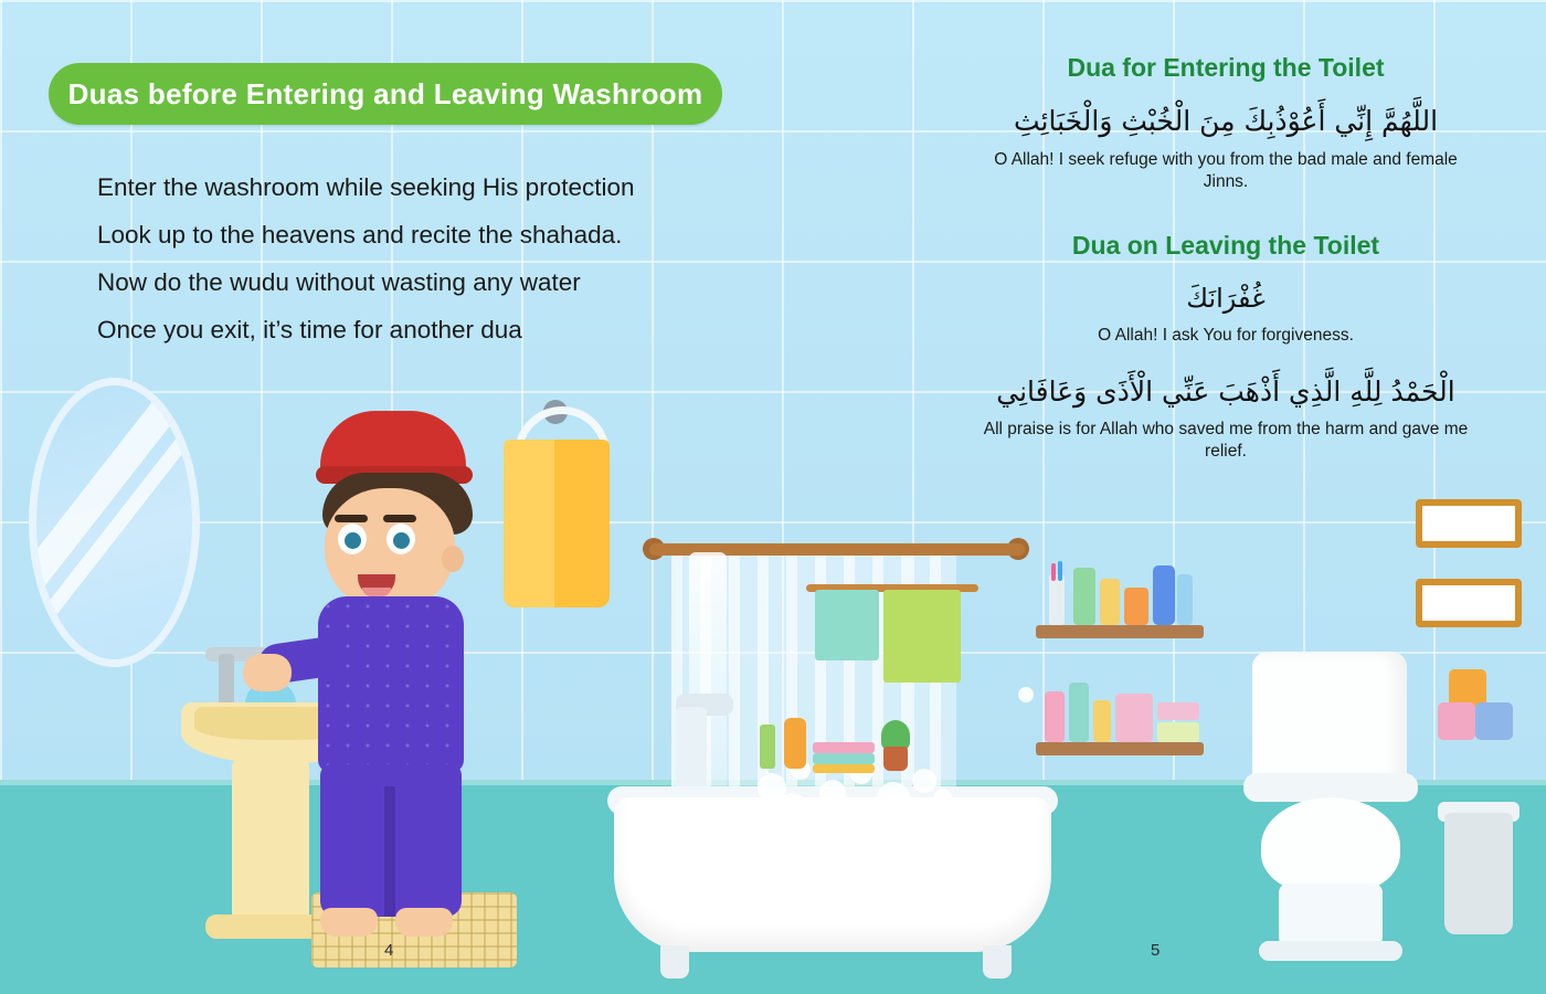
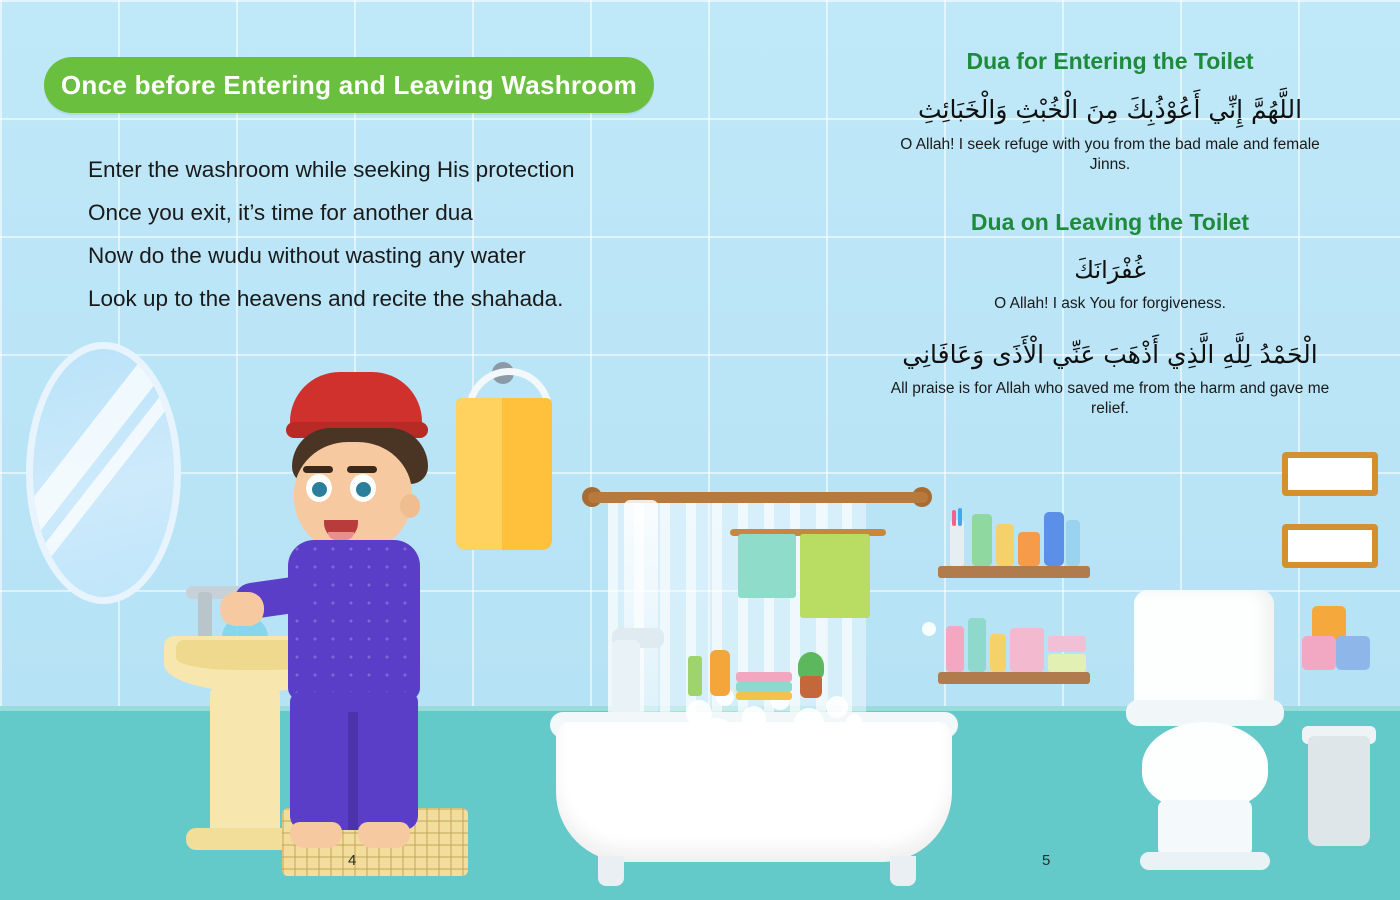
- Duas before Entering and Leaving Washroom
+ Once before Entering and Leaving Washroom
  Enter the washroom while seeking His protection
- Look up to the heavens and recite the shahada.
+ Once you exit, it’s time for another dua
  Now do the wudu without wasting any water
- Once you exit, it’s time for another dua
+ Look up to the heavens and recite the shahada.
  Dua for Entering the Toilet
  اللَّهُمَّ إِنِّي أَعُوْذُبِكَ مِنَ الْخُبْثِ وَالْخَبَائِثِ
  O Allah! I seek refuge with you from the bad male and female Jinns.
  Dua on Leaving the Toilet
  غُفْرَانَكَ
  O Allah! I ask You for forgiveness.
  الْحَمْدُ لِلَّهِ الَّذِي أَذْهَبَ عَنِّي الْأَذَى وَعَافَانِي
  All praise is for Allah who saved me from the harm and gave me relief.
  4
  5
